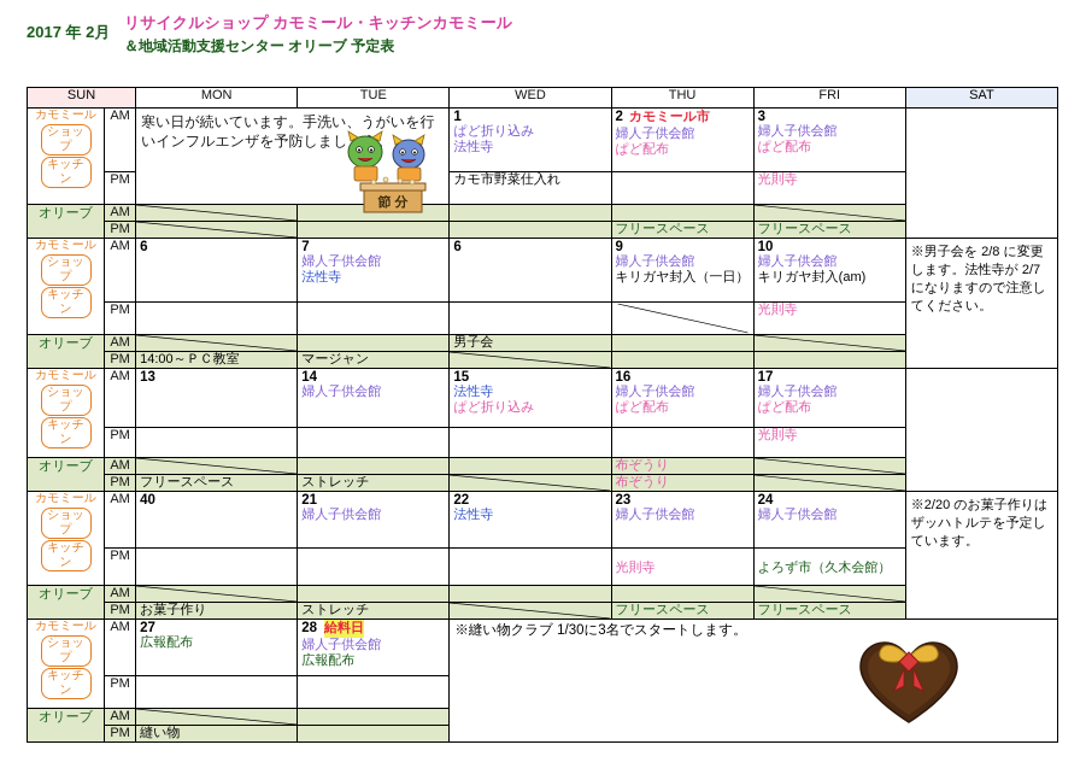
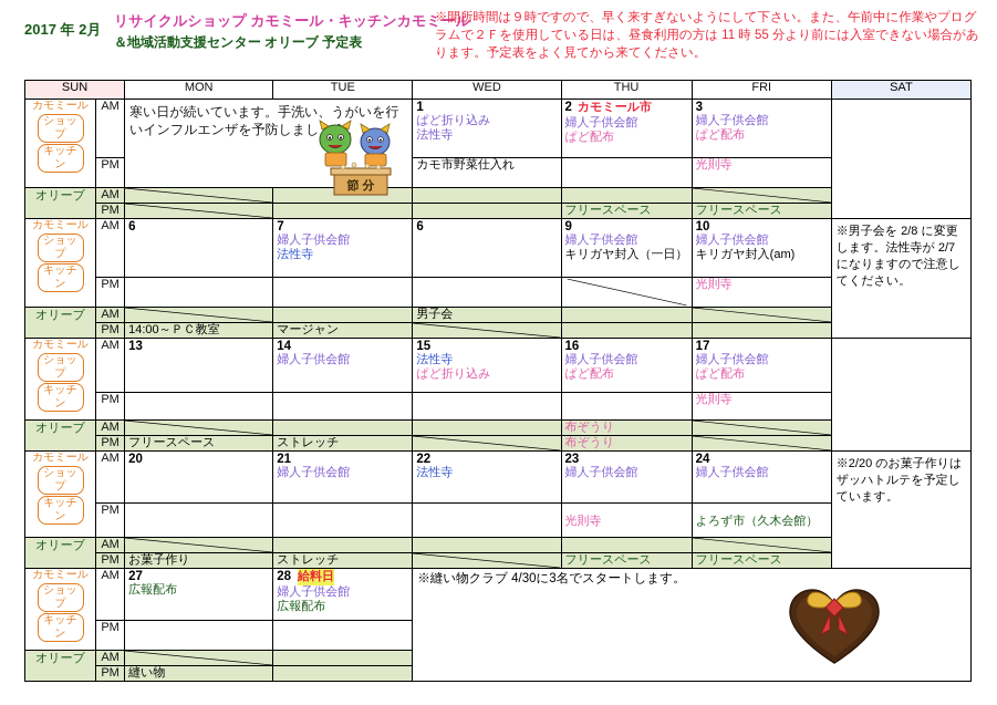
  2017 年 2月
  リサイクルショップ カモミール・キッチンカモミール
  ＆地域活動支援センター オリーブ 予定表
+ ※開所時間は９時ですので、早く来すぎないようにして下さい。また、午前中に作業やプログラムで２Ｆを使用している日は、昼食利用の方は 11 時 55 分より前には入室できない場合があります。予定表をよく見てから来てください。
  SUN	MON	TUE	WED	THU	FRI	SAT
  カモミール ショップ キッチン	AM	寒い日が続いています。手洗い、うがいを行いインフルエンザを予防しまし。	1 ぱど折り込み 法性寺	2 カモミール市 婦人子供会館 ぱど配布	3 婦人子供会館 ぱど配布
  PM	カモ市野菜仕入れ		光則寺
  オリーブ	AM
  PM				フリースペース	フリースペース
  カモミール ショップ キッチン	AM	6	7 婦人子供会館 法性寺	6	9 婦人子供会館 キリガヤ封入（一日）	10 婦人子供会館 キリガヤ封入(am)	※男子会を 2/8 に変更します。法性寺が 2/7 になりますので注意してください。
  PM					光則寺
  オリーブ	AM			男子会
  PM	14:00～ＰＣ教室	マージャン
  カモミール ショップ キッチン	AM	13	14 婦人子供会館	15 法性寺 ぱど折り込み	16 婦人子供会館 ぱど配布	17 婦人子供会館 ぱど配布
  PM					光則寺
  オリーブ	AM				布ぞうり
  PM	フリースペース	ストレッチ		布ぞうり
- カモミール ショップ キッチン	AM	40	21 婦人子供会館	22 法性寺	23 婦人子供会館	24 婦人子供会館	※2/20 のお菓子作りはザッハトルテを予定しています。
+ カモミール ショップ キッチン	AM	20	21 婦人子供会館	22 法性寺	23 婦人子供会館	24 婦人子供会館	※2/20 のお菓子作りはザッハトルテを予定しています。
  PM				光則寺	よろず市（久木会館）
  オリーブ	AM
  PM	お菓子作り	ストレッチ		フリースペース	フリースペース
- カモミール ショップ キッチン	AM	27 広報配布	28 給料日 婦人子供会館 広報配布	※縫い物クラブ 1/30に3名でスタートします。
+ カモミール ショップ キッチン	AM	27 広報配布	28 給料日 婦人子供会館 広報配布	※縫い物クラブ 4/30に3名でスタートします。
  PM
  オリーブ	AM
  PM	縫い物
  節 分
